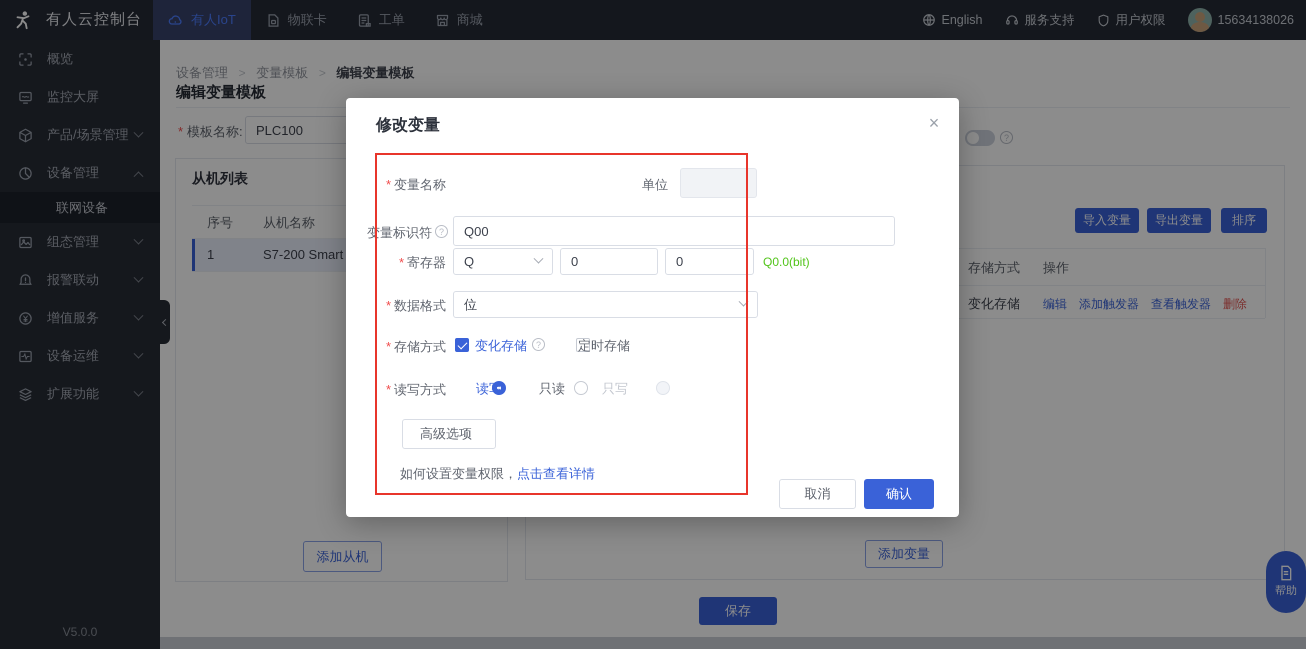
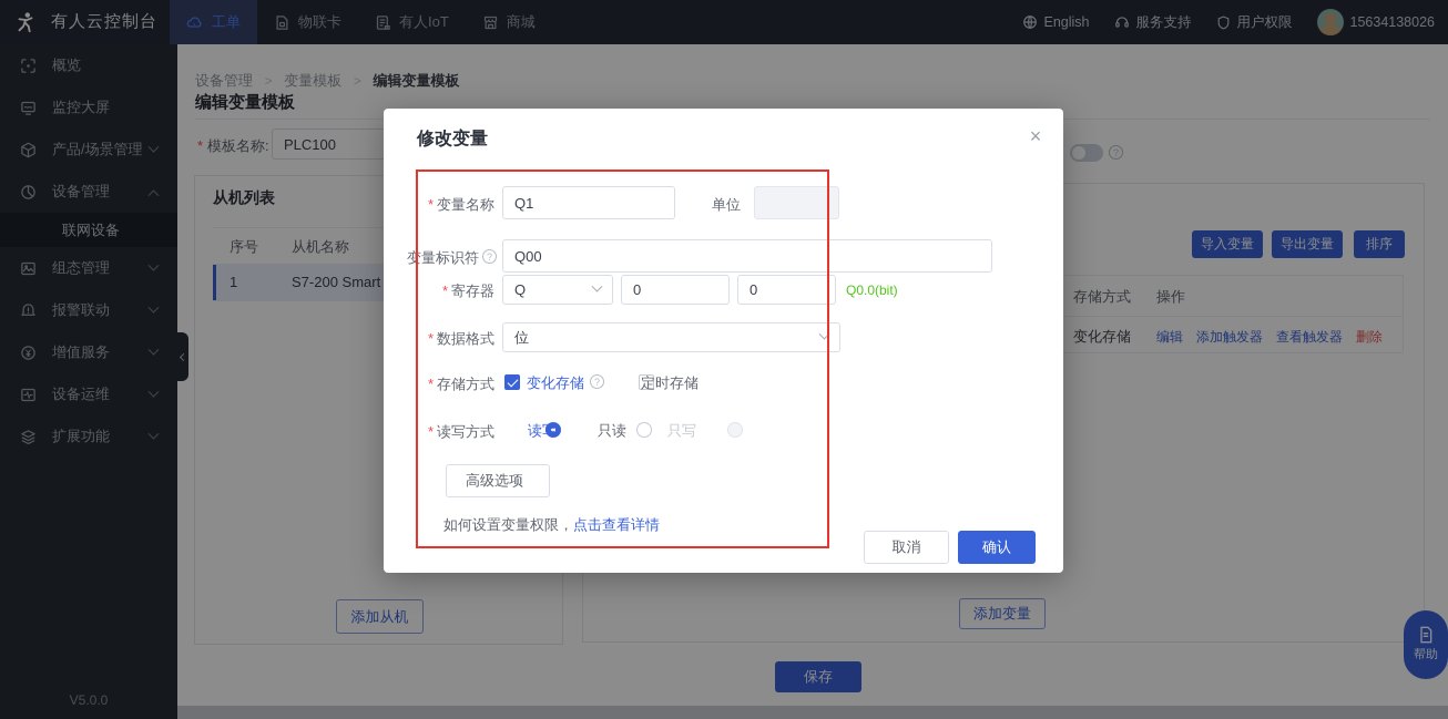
  有人云控制台
- 有人IoT
+ 工单
  物联卡
- 工单
+ 有人IoT
  商城
  English
  服务支持
  用户权限
  15634138026
  概览
  监控大屏
  产品/场景管理
  设备管理
  联网设备
  组态管理
  报警联动
  增值服务
  设备运维
  扩展功能
  V5.0.0
  设备管理 > 变量模板 > 编辑变量模板
  编辑变量模板
  *
  模板名称:
  PLC100
  ?
  从机列表
  序号
  从机名称
  1
  S7-200 Smart
  添加从机
  导入变量
  导出变量
  排序
  存储方式
  操作
  变化存储
  编辑
  添加触发器
  查看触发器
  删除
  添加变量
  保存
  帮助
  修改变量
  ×
  * 变量名称
+ Q1
  单位
  变量标识符
  ?
  Q00
  * 寄存器
  Q
  0
  0
  Q0.0(bit)
  * 数据格式
  位
  * 存储方式
  变化存储
  ?
  定时存储
  * 读写方式
  读写
  只读
  只写
  高级选项
  如何设置变量权限，点击查看详情
  取消
  确认
